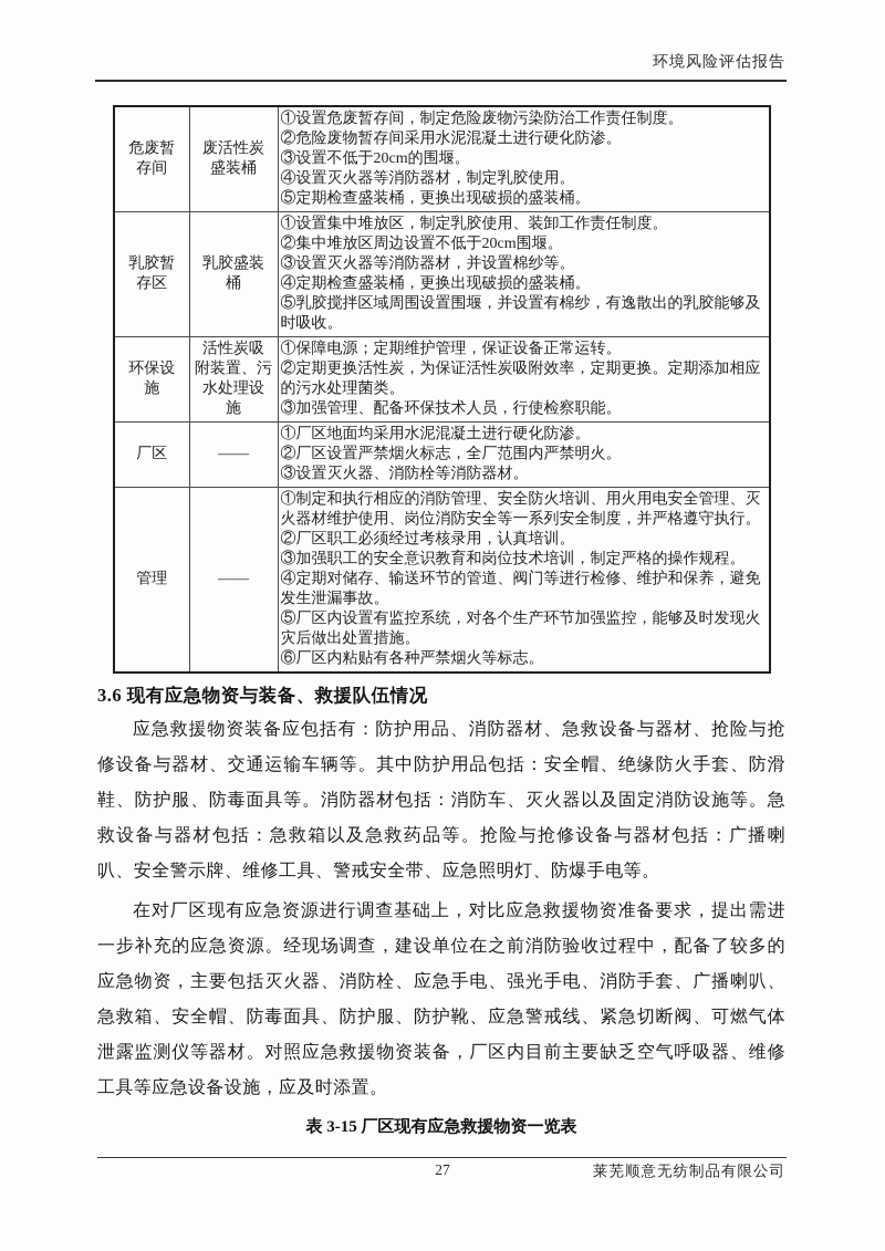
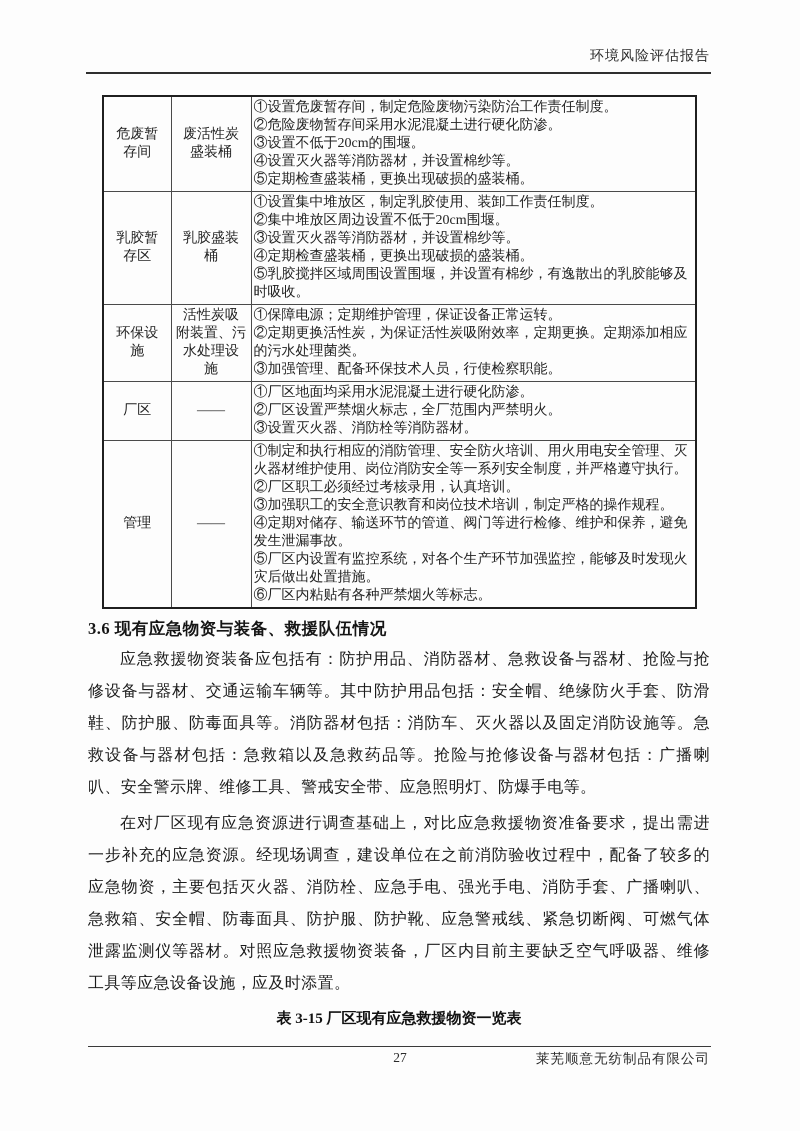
  环境风险评估报告
- 危废暂 存间	废活性炭 盛装桶	①设置危废暂存间，制定危险废物污染防治工作责任制度。 ②危险废物暂存间采用水泥混凝土进行硬化防渗。 ③设置不低于20cm的围堰。 ④设置灭火器等消防器材，制定乳胶使用。 ⑤定期检查盛装桶，更换出现破损的盛装桶。
+ 危废暂 存间	废活性炭 盛装桶	①设置危废暂存间，制定危险废物污染防治工作责任制度。 ②危险废物暂存间采用水泥混凝土进行硬化防渗。 ③设置不低于20cm的围堰。 ④设置灭火器等消防器材，并设置棉纱等。 ⑤定期检查盛装桶，更换出现破损的盛装桶。
  乳胶暂 存区	乳胶盛装 桶	①设置集中堆放区，制定乳胶使用、装卸工作责任制度。 ②集中堆放区周边设置不低于20cm围堰。 ③设置灭火器等消防器材，并设置棉纱等。 ④定期检查盛装桶，更换出现破损的盛装桶。 ⑤乳胶搅拌区域周围设置围堰，并设置有棉纱，有逸散出的乳胶能够及时吸收。
  环保设 施	活性炭吸 附装置、污 水处理设 施	①保障电源；定期维护管理，保证设备正常运转。 ②定期更换活性炭，为保证活性炭吸附效率，定期更换。定期添加相应的污水处理菌类。 ③加强管理、配备环保技术人员，行使检察职能。
  厂区	——	①厂区地面均采用水泥混凝土进行硬化防渗。 ②厂区设置严禁烟火标志，全厂范围内严禁明火。 ③设置灭火器、消防栓等消防器材。
  管理	——	①制定和执行相应的消防管理、安全防火培训、用火用电安全管理、灭火器材维护使用、岗位消防安全等一系列安全制度，并严格遵守执行。 ②厂区职工必须经过考核录用，认真培训。 ③加强职工的安全意识教育和岗位技术培训，制定严格的操作规程。 ④定期对储存、输送环节的管道、阀门等进行检修、维护和保养，避免发生泄漏事故。 ⑤厂区内设置有监控系统，对各个生产环节加强监控，能够及时发现火灾后做出处置措施。 ⑥厂区内粘贴有各种严禁烟火等标志。
  3.6 现有应急物资与装备、救援队伍情况
  应急救援物资装备应包括有：防护用品、消防器材、急救设备与器材、抢险与抢修设备与器材、交通运输车辆等。其中防护用品包括：安全帽、绝缘防火手套、防滑鞋、防护服、防毒面具等。消防器材包括：消防车、灭火器以及固定消防设施等。急救设备与器材包括：急救箱以及急救药品等。抢险与抢修设备与器材包括：广播喇叭、安全警示牌、维修工具、警戒安全带、应急照明灯、防爆手电等。
  在对厂区现有应急资源进行调查基础上，对比应急救援物资准备要求，提出需进一步补充的应急资源。经现场调查，建设单位在之前消防验收过程中，配备了较多的应急物资，主要包括灭火器、消防栓、应急手电、强光手电、消防手套、广播喇叭、急救箱、安全帽、防毒面具、防护服、防护靴、应急警戒线、紧急切断阀、可燃气体泄露监测仪等器材。对照应急救援物资装备，厂区内目前主要缺乏空气呼吸器、维修工具等应急设备设施，应及时添置。
  表 3-15 厂区现有应急救援物资一览表
  27
  莱芜顺意无纺制品有限公司
